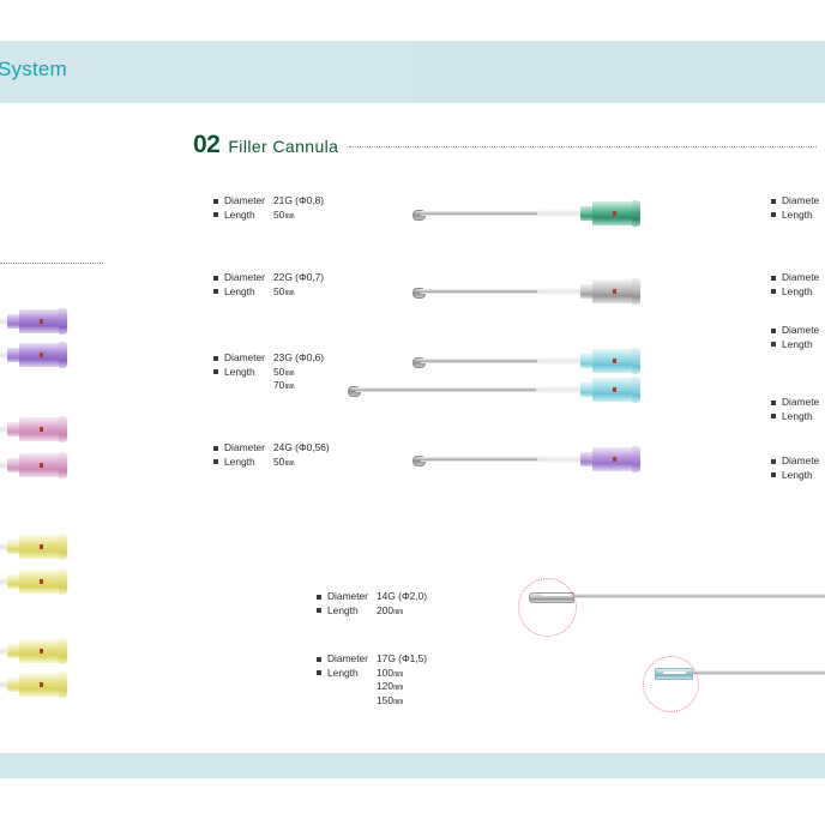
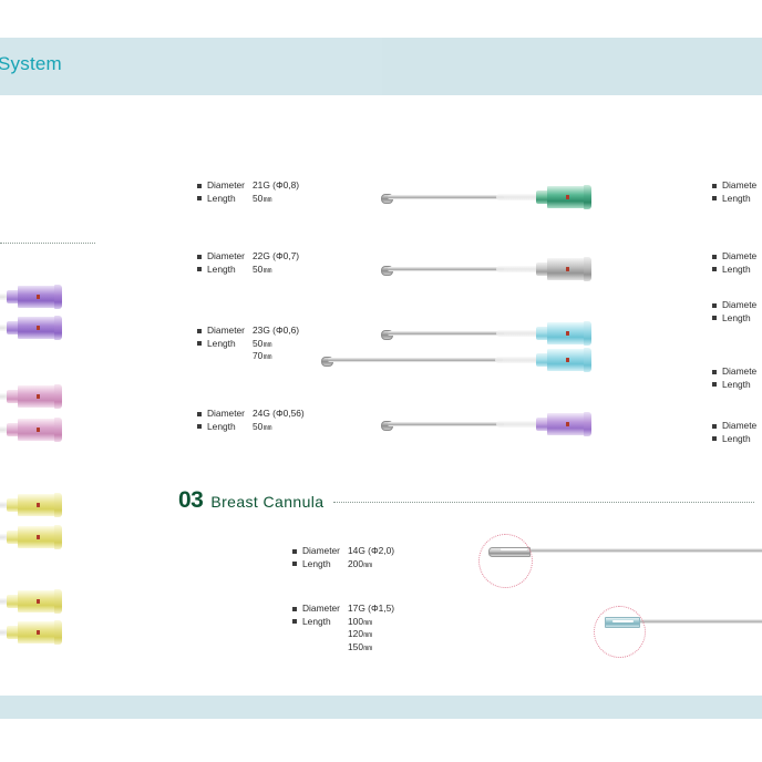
  System
- 02
- Filler Cannula
  Diameter
  21G (Φ0,8)
  Length
  50㎜
  Diameter
  22G (Φ0,7)
  Length
  50㎜
  Diameter
  23G (Φ0,6)
  Length
  50㎜
  70㎜
  Diameter
  24G (Φ0,56)
  Length
  50㎜
  Diamete
  Length
  Diamete
  Length
  Diamete
  Length
  Diamete
  Length
  Diamete
  Length
+ 03
+ Breast Cannula
  Diameter
  14G (Φ2,0)
  Length
  200㎜
  Diameter
  17G (Φ1,5)
  Length
  100㎜
  120㎜
  150㎜
